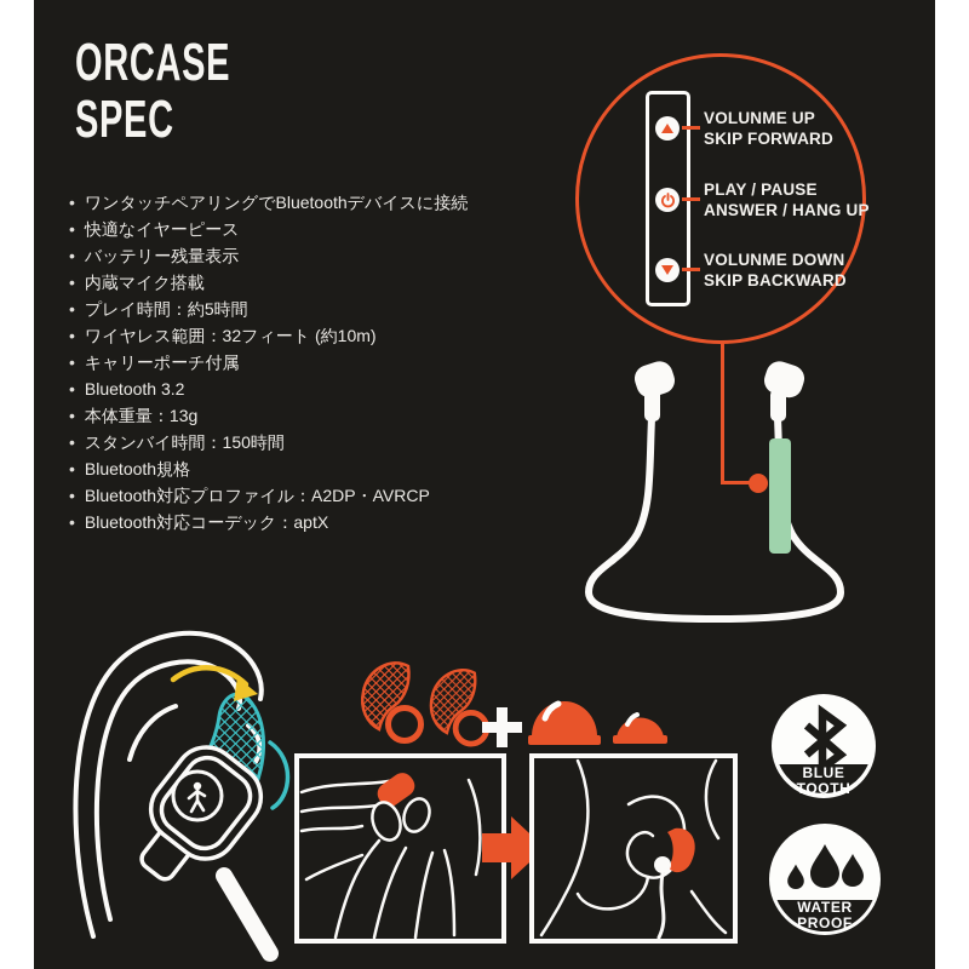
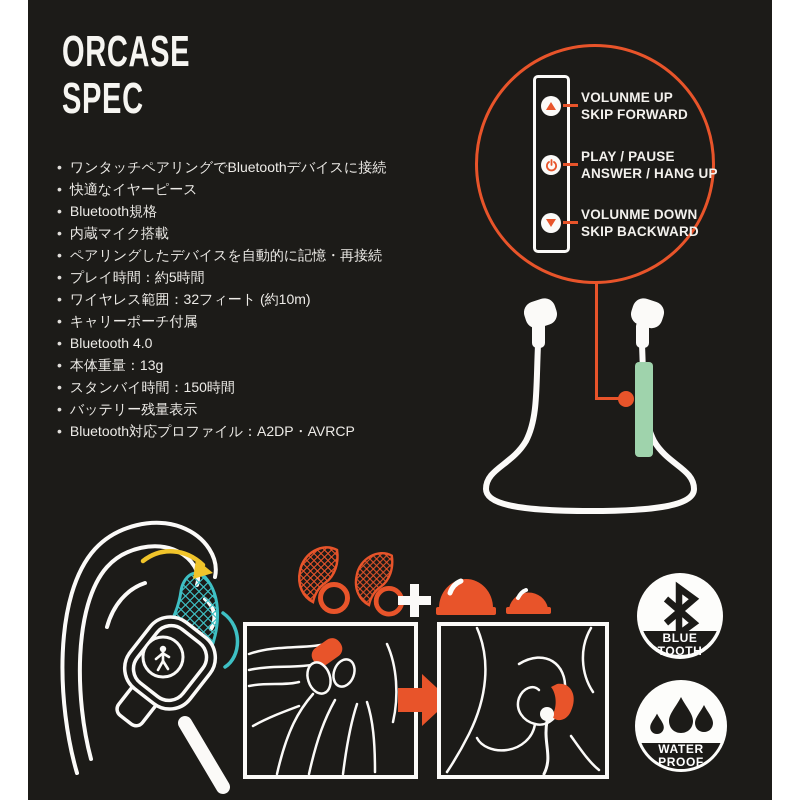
  ORCASE
  SPEC
  ワンタッチペアリングでBluetoothデバイスに接続
  快適なイヤーピース
- バッテリー残量表示
+ Bluetooth規格
  内蔵マイク搭載
+ ペアリングしたデバイスを自動的に記憶・再接続
  プレイ時間：約5時間
  ワイヤレス範囲：32フィート (約10m)
  キャリーポーチ付属
- Bluetooth 3.2
+ Bluetooth 4.0
  本体重量：13g
  スタンバイ時間：150時間
- Bluetooth規格
+ バッテリー残量表示
  Bluetooth対応プロファイル：A2DP・AVRCP
- Bluetooth対応コーデック：aptX
  VOLUNME UP
  SKIP FORWARD
  PLAY / PAUSE
  ANSWER / HANG UP
  VOLUNME DOWN
  SKIP BACKWARD
  BLUE
  TOOTH
  WATER
  PROOF
